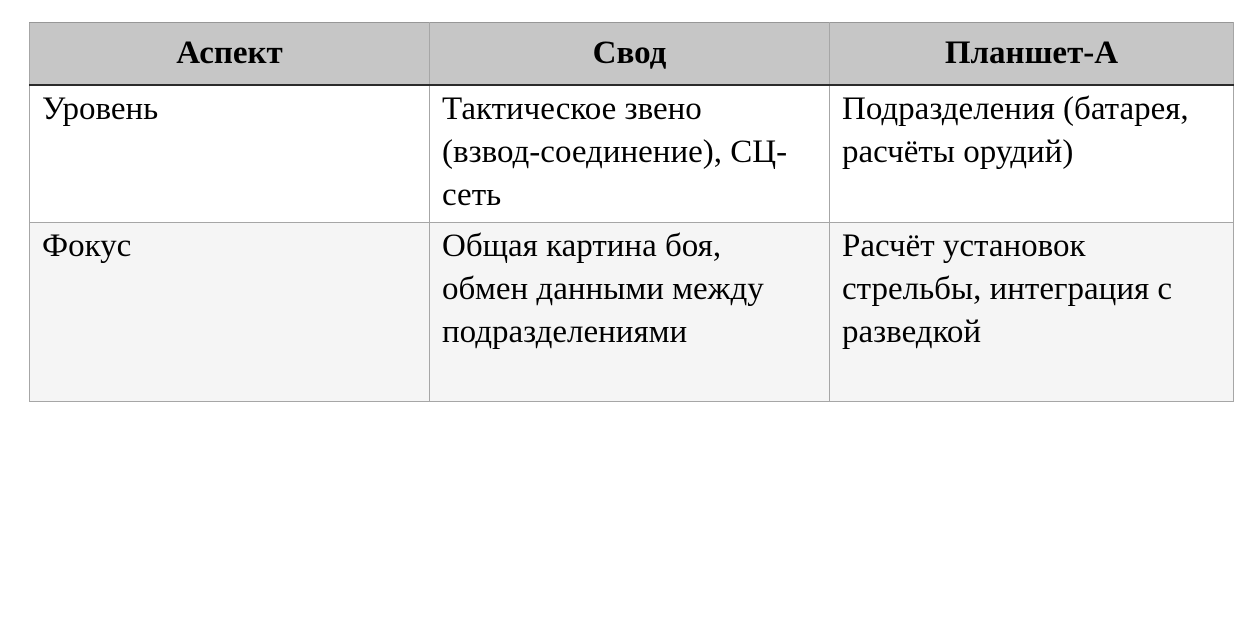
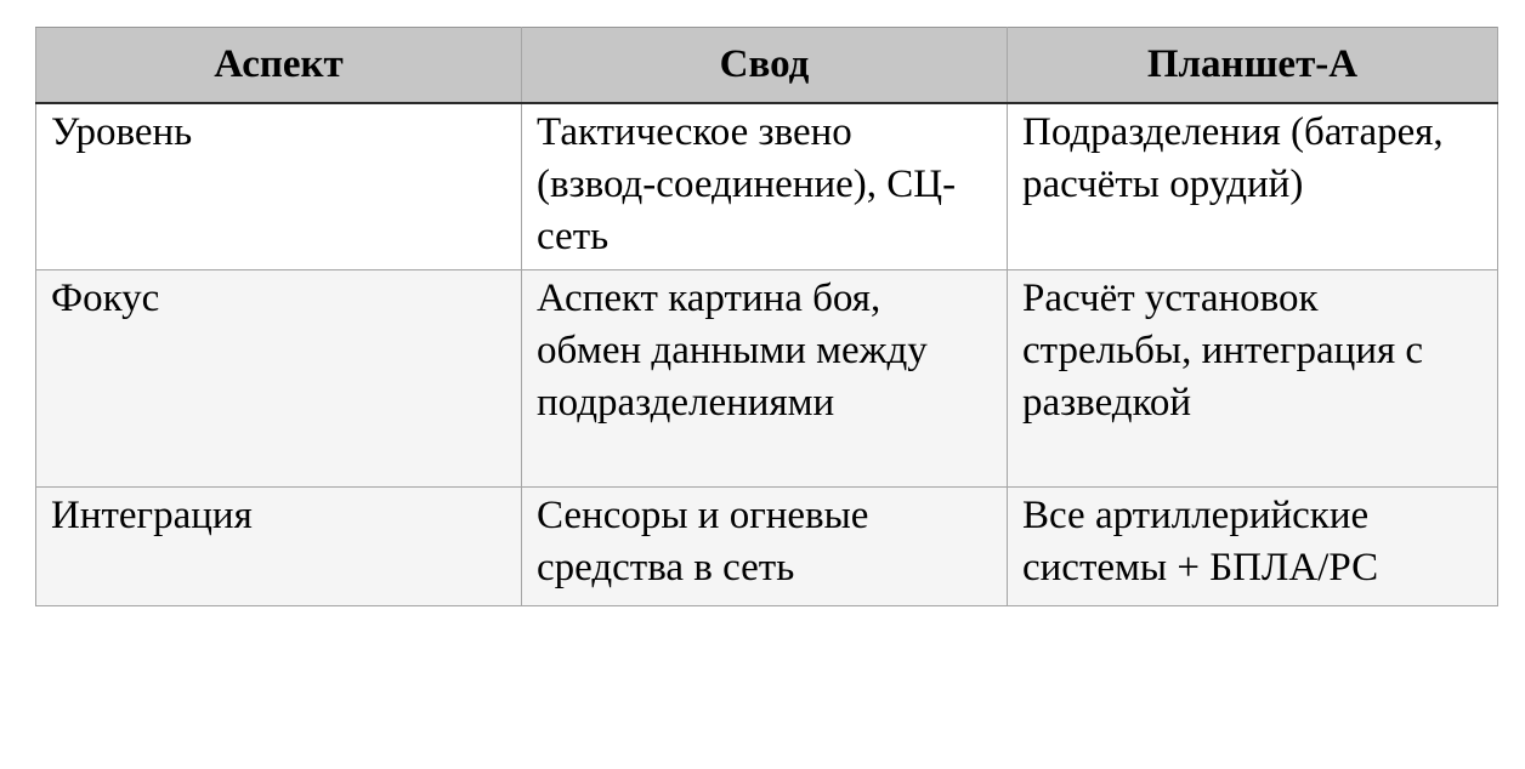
  Аспект	Свод	Планшет-А
  Уровень	Тактическое звено (взвод-соединение), СЦ-сеть	Подразделения (батарея, расчёты орудий)
- Фокус	Общая картина боя, обмен данными между подразделениями	Расчёт установок стрельбы, интеграция с разведкой
+ Фокус	Аспект картина боя, обмен данными между подразделениями	Расчёт установок стрельбы, интеграция с разведкой
+ Интеграция	Сенсоры и огневые средства в сеть	Все артиллерийские системы + БПЛА/РС
